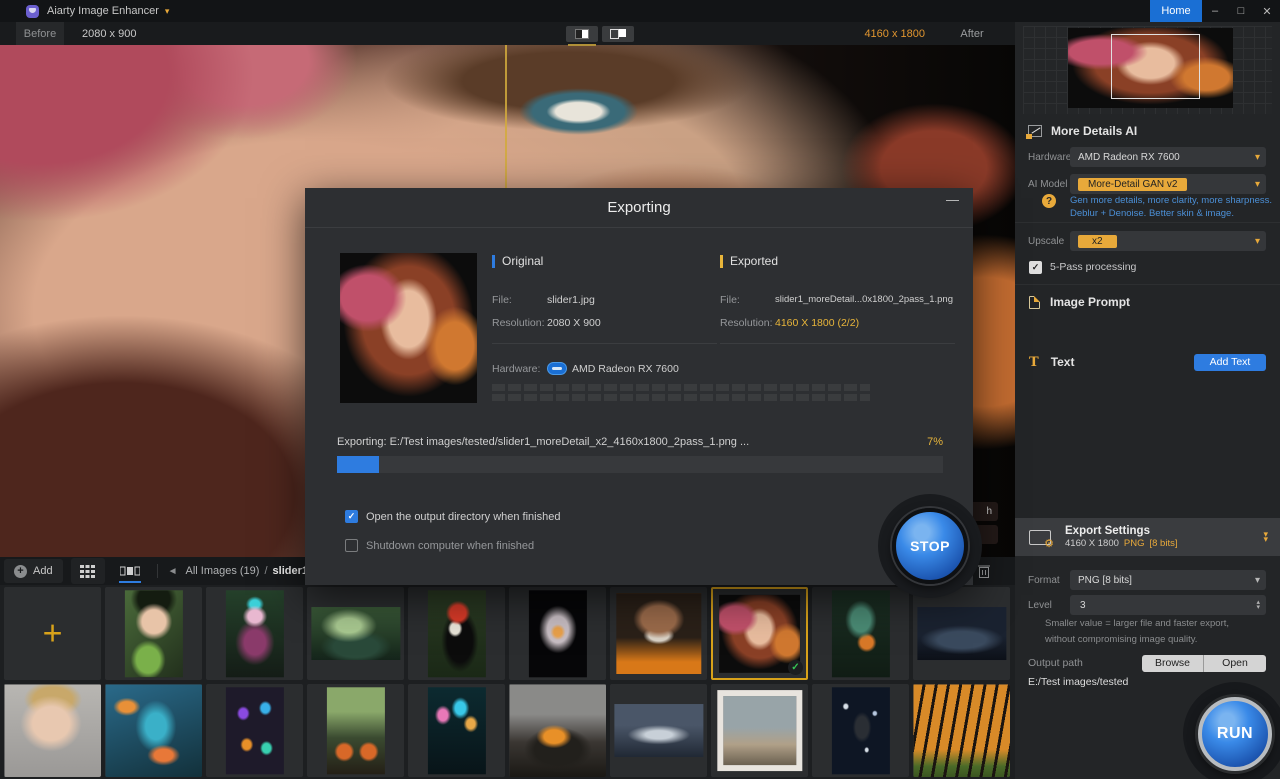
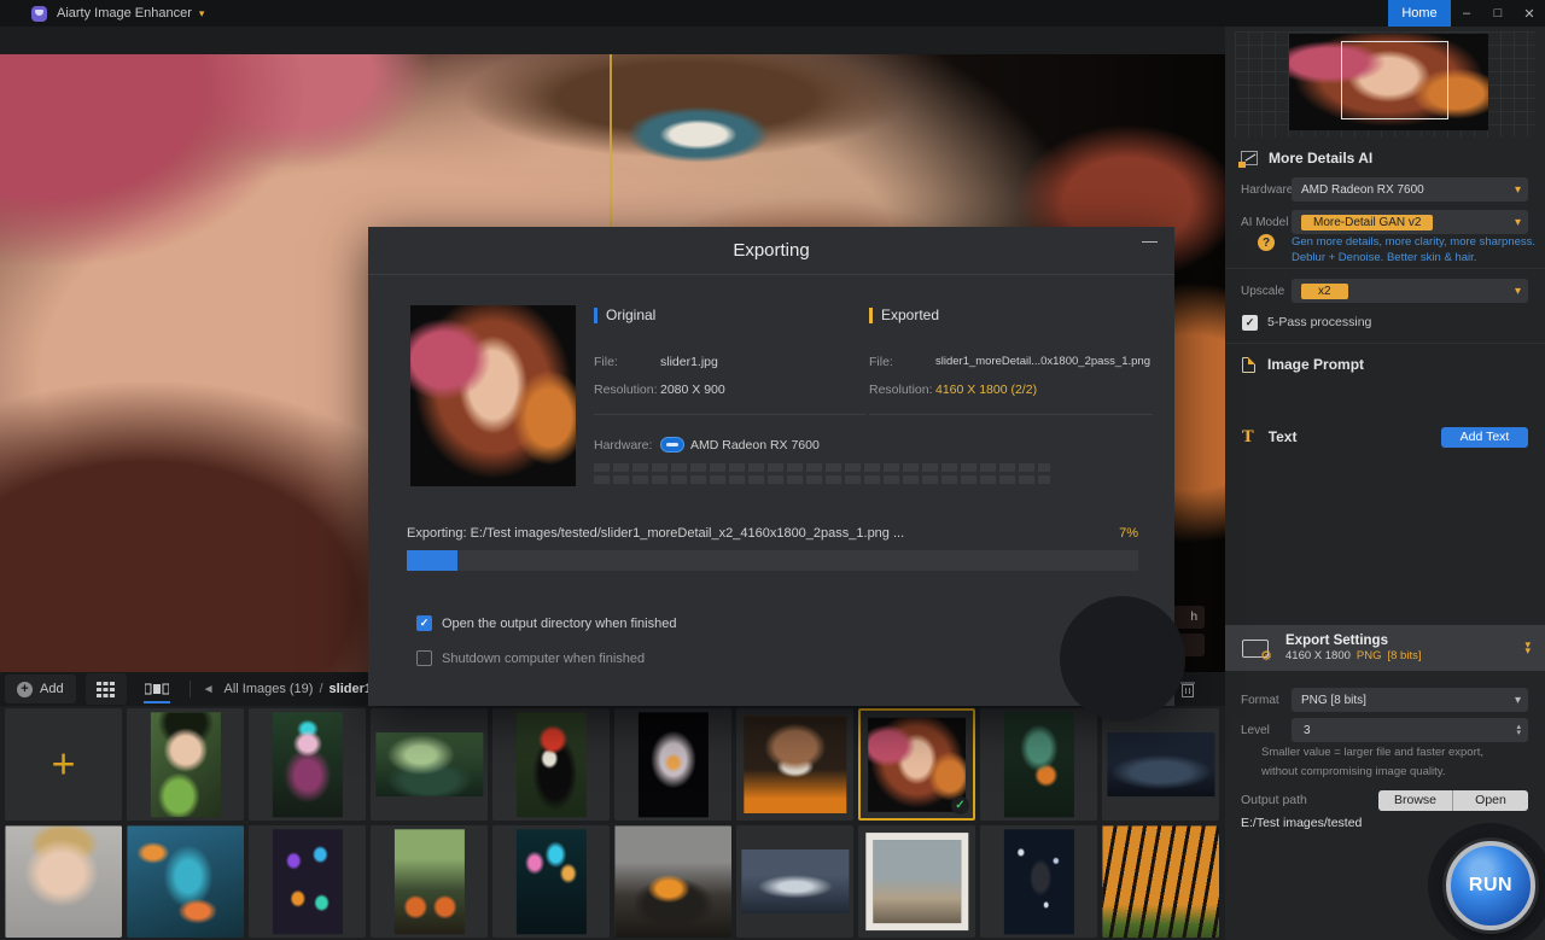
  Aiarty Image Enhancer
  ▾
  Home
  –
  □
  ✕
- Before
- 2080 x 900
- 4160 x 1800
- After
  h
  +
  Add
  ◄
  All Images (19)
  /
  +
  ✓
  More Details AI
  Hardware
  AMD Radeon RX 7600
  ▾
  AI Model
  More-Detail GAN v2
  ▾
  ?
  Gen more details, more clarity, more sharpness.
- Deblur + Denoise. Better skin & image.
+ Deblur + Denoise. Better skin & hair.
  Upscale
  x2
  ▾
  ✓
  5-Pass processing
  Image Prompt
  T
  Text
  Add Text
  Export Settings
  4160 X 1800 PNG [8 bits]
  ▾
  ▾
  Format
  PNG [8 bits]
  ▾
  Level
  3
  Smaller value = larger file and faster export,
  without compromising image quality.
  Output path
  Browse
  Open
  E:/Test images/tested
  RUN
  Exporting
  —
  Original
  File:
  slider1.jpg
  Resolution:
  2080 X 900
  Hardware:
  AMD Radeon RX 7600
  Exported
  File:
  slider1_moreDetail...0x1800_2pass_1.png
  Resolution:
  4160 X 1800 (2/2)
  Exporting: E:/Test images/tested/slider1_moreDetail_x2_4160x1800_2pass_1.png ...
  7%
  ✓
  Open the output directory when finished
  Shutdown computer when finished
- STOP
